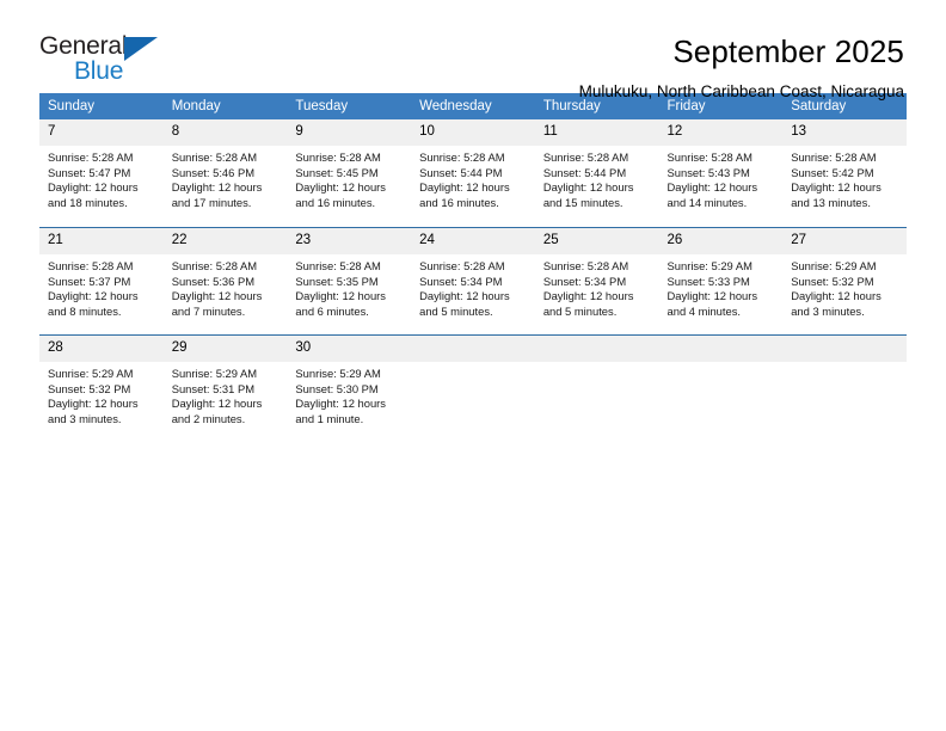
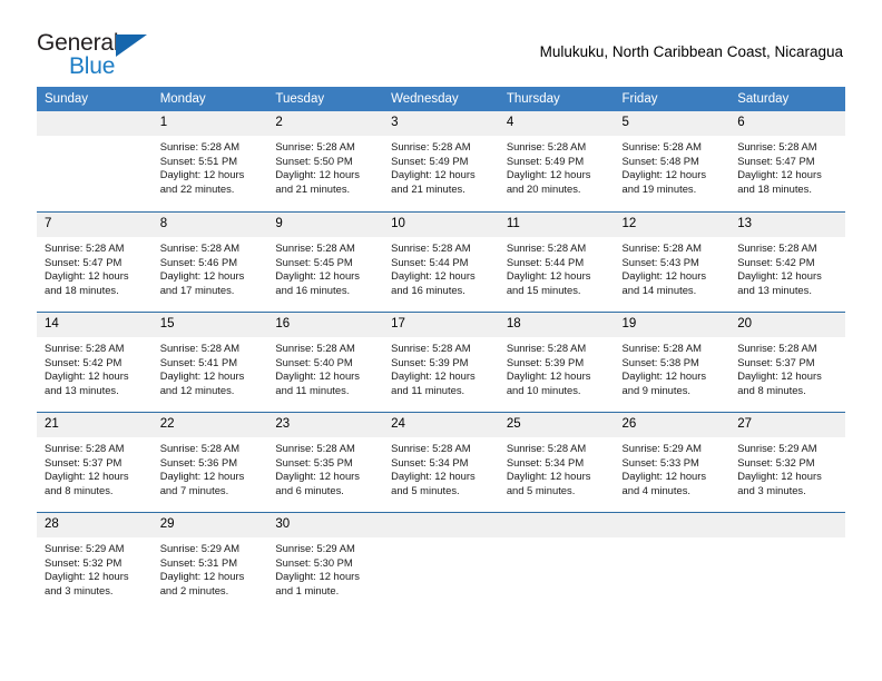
  General
  Blue
- September 2025
  Mulukuku, North Caribbean Coast, Nicaragua
  Sunday	Monday	Tuesday	Wednesday	Thursday	Friday	Saturday
+ 	1Sunrise: 5:28 AMSunset: 5:51 PMDaylight: 12 hoursand 22 minutes.	2Sunrise: 5:28 AMSunset: 5:50 PMDaylight: 12 hoursand 21 minutes.	3Sunrise: 5:28 AMSunset: 5:49 PMDaylight: 12 hoursand 21 minutes.	4Sunrise: 5:28 AMSunset: 5:49 PMDaylight: 12 hoursand 20 minutes.	5Sunrise: 5:28 AMSunset: 5:48 PMDaylight: 12 hoursand 19 minutes.	6Sunrise: 5:28 AMSunset: 5:47 PMDaylight: 12 hoursand 18 minutes.
  7Sunrise: 5:28 AMSunset: 5:47 PMDaylight: 12 hoursand 18 minutes.	8Sunrise: 5:28 AMSunset: 5:46 PMDaylight: 12 hoursand 17 minutes.	9Sunrise: 5:28 AMSunset: 5:45 PMDaylight: 12 hoursand 16 minutes.	10Sunrise: 5:28 AMSunset: 5:44 PMDaylight: 12 hoursand 16 minutes.	11Sunrise: 5:28 AMSunset: 5:44 PMDaylight: 12 hoursand 15 minutes.	12Sunrise: 5:28 AMSunset: 5:43 PMDaylight: 12 hoursand 14 minutes.	13Sunrise: 5:28 AMSunset: 5:42 PMDaylight: 12 hoursand 13 minutes.
+ 14Sunrise: 5:28 AMSunset: 5:42 PMDaylight: 12 hoursand 13 minutes.	15Sunrise: 5:28 AMSunset: 5:41 PMDaylight: 12 hoursand 12 minutes.	16Sunrise: 5:28 AMSunset: 5:40 PMDaylight: 12 hoursand 11 minutes.	17Sunrise: 5:28 AMSunset: 5:39 PMDaylight: 12 hoursand 11 minutes.	18Sunrise: 5:28 AMSunset: 5:39 PMDaylight: 12 hoursand 10 minutes.	19Sunrise: 5:28 AMSunset: 5:38 PMDaylight: 12 hoursand 9 minutes.	20Sunrise: 5:28 AMSunset: 5:37 PMDaylight: 12 hoursand 8 minutes.
  21Sunrise: 5:28 AMSunset: 5:37 PMDaylight: 12 hoursand 8 minutes.	22Sunrise: 5:28 AMSunset: 5:36 PMDaylight: 12 hoursand 7 minutes.	23Sunrise: 5:28 AMSunset: 5:35 PMDaylight: 12 hoursand 6 minutes.	24Sunrise: 5:28 AMSunset: 5:34 PMDaylight: 12 hoursand 5 minutes.	25Sunrise: 5:28 AMSunset: 5:34 PMDaylight: 12 hoursand 5 minutes.	26Sunrise: 5:29 AMSunset: 5:33 PMDaylight: 12 hoursand 4 minutes.	27Sunrise: 5:29 AMSunset: 5:32 PMDaylight: 12 hoursand 3 minutes.
  28Sunrise: 5:29 AMSunset: 5:32 PMDaylight: 12 hoursand 3 minutes.	29Sunrise: 5:29 AMSunset: 5:31 PMDaylight: 12 hoursand 2 minutes.	30Sunrise: 5:29 AMSunset: 5:30 PMDaylight: 12 hoursand 1 minute.
